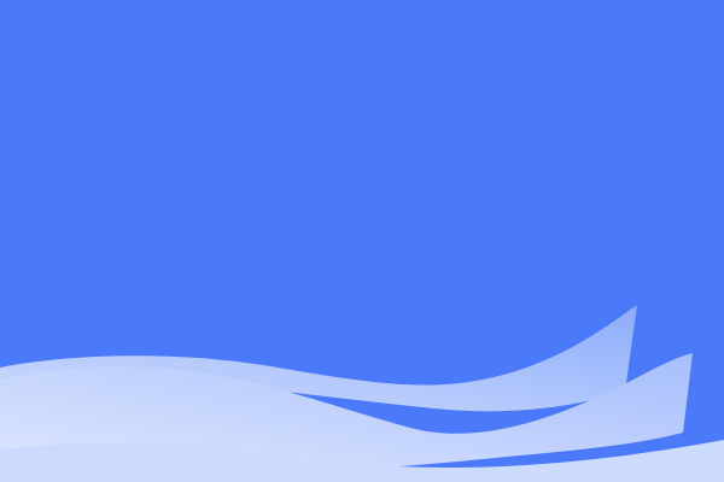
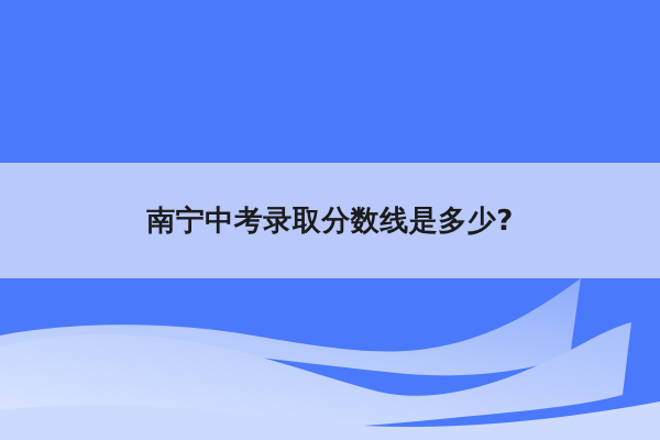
+ 南宁中考录取分数线是多少?
